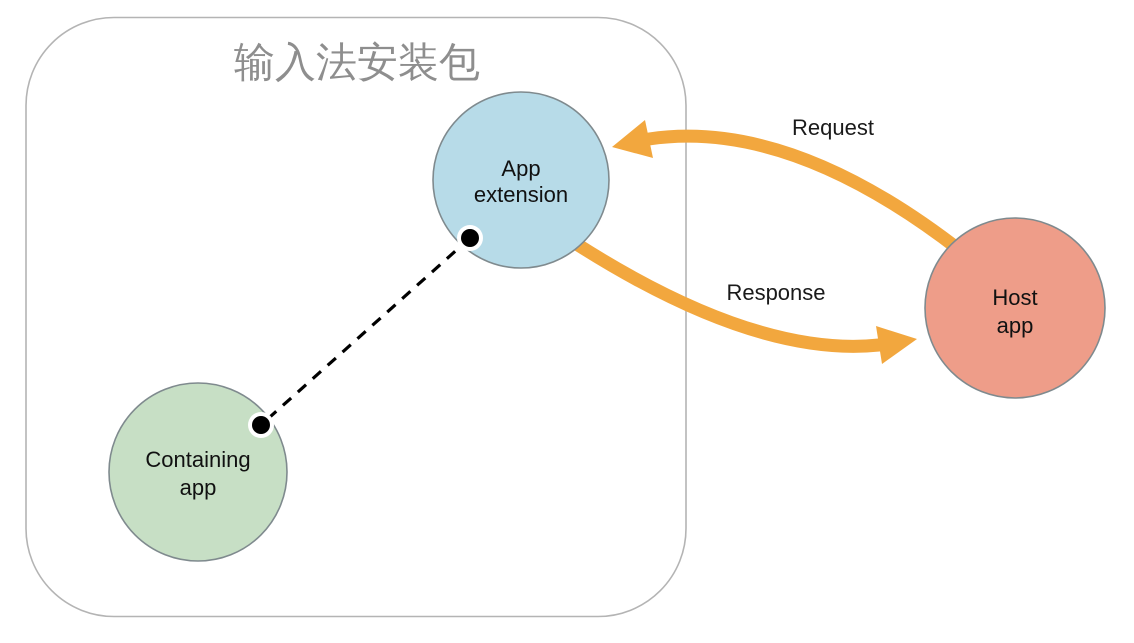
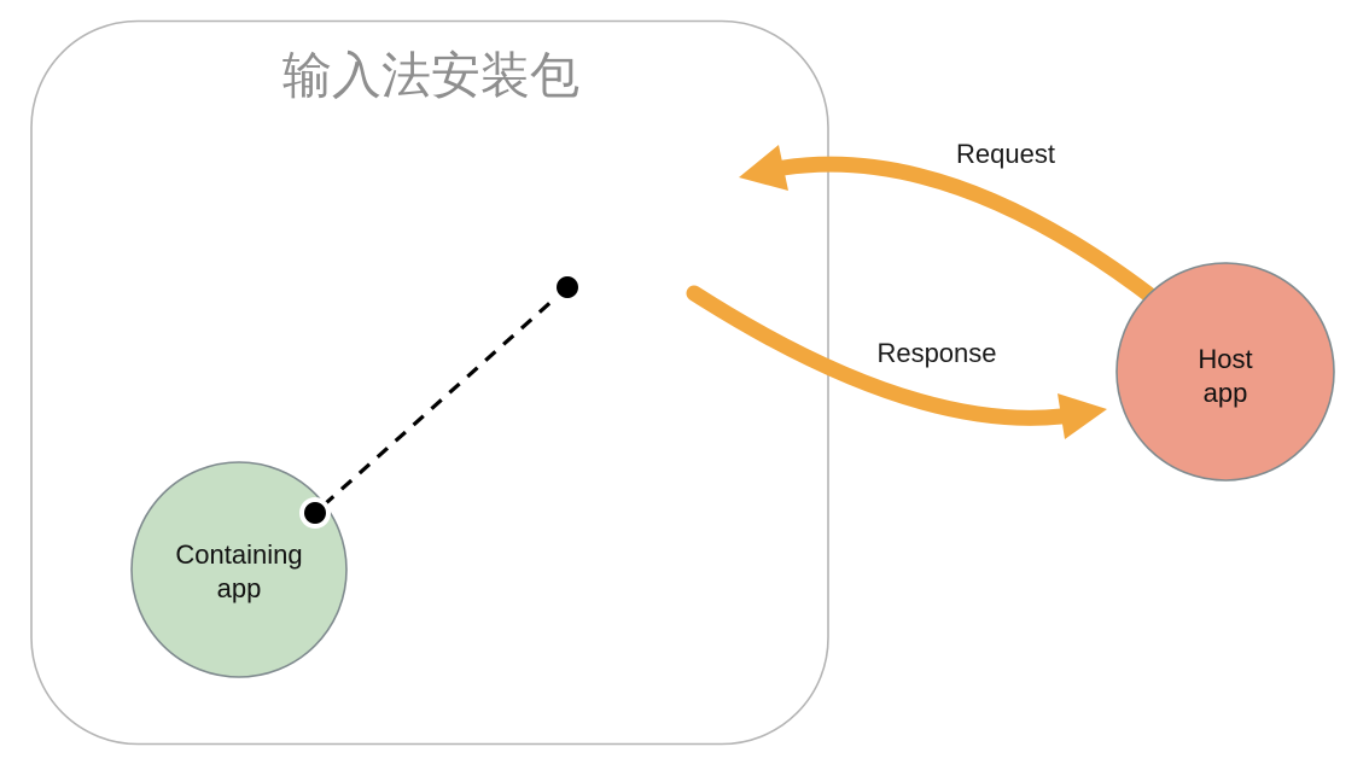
  输入法安装包
  Request
  Response
- App
- extension
  Containing
  app
  Host
  app
